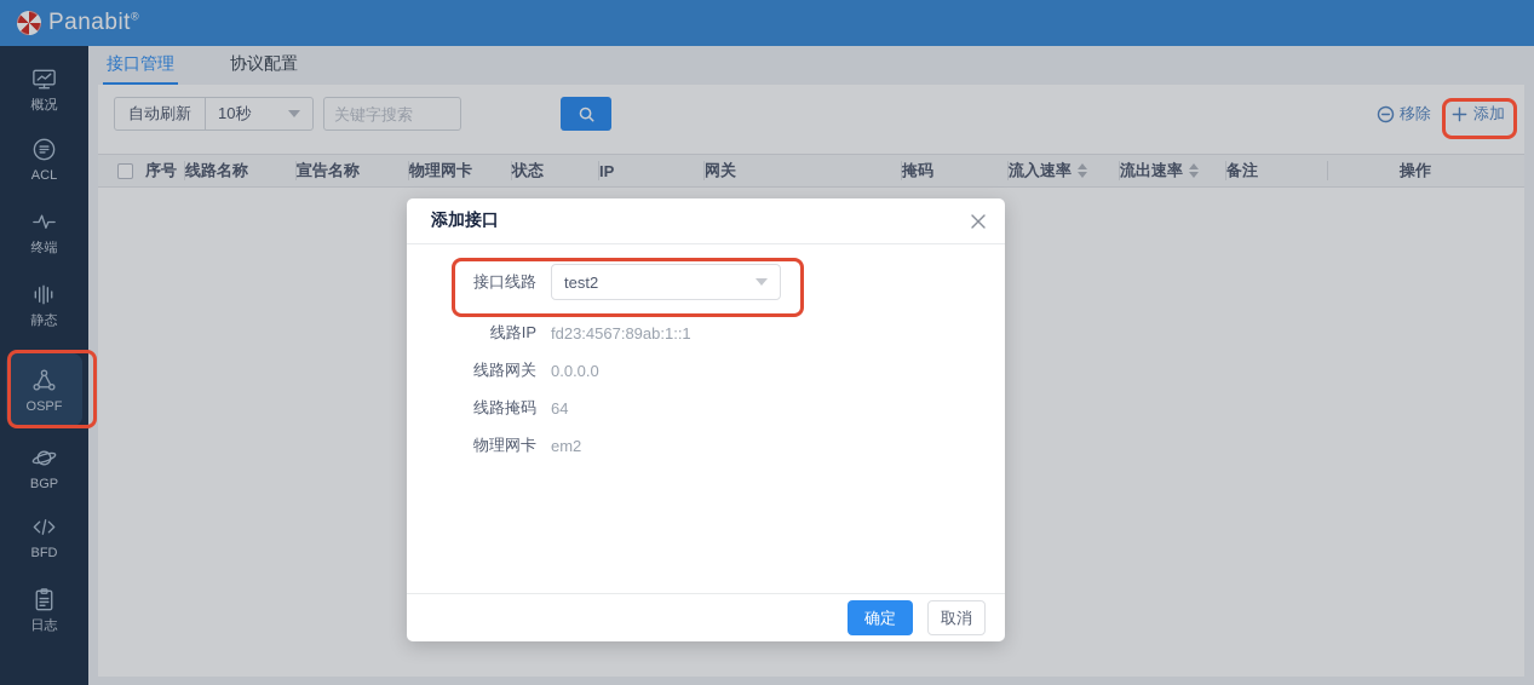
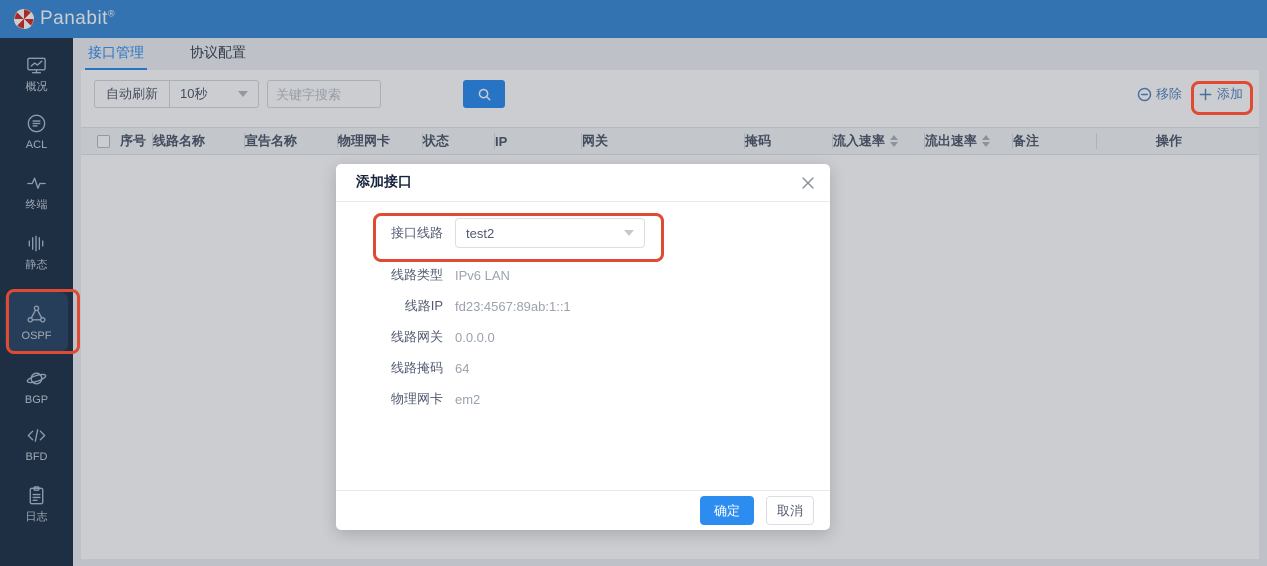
  Panabit®
  概况
  ACL
  终端
  静态
  OSPF
  BGP
  BFD
  日志
  接口管理
  协议配置
  自动刷新
  10秒
  关键字搜索
  移除
  添加
  序号
  线路名称
  宣告名称
  物理网卡
  状态
  IP
  网关
  掩码
  流入速率
  流出速率
  备注
  操作
  添加接口
  接口线路
  test2
+ 线路类型
+ IPv6 LAN
  线路IP
  fd23:4567:89ab:1::1
  线路网关
  0.0.0.0
  线路掩码
  64
  物理网卡
  em2
  确定
  取消
